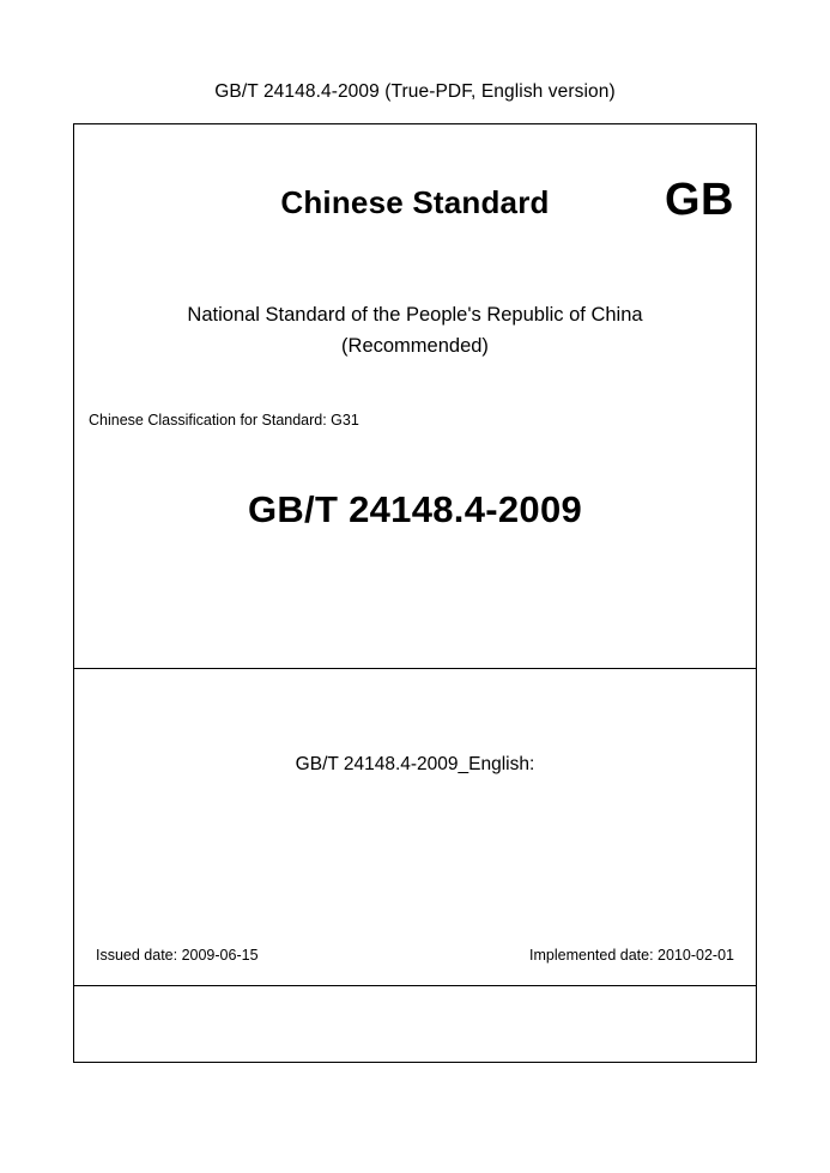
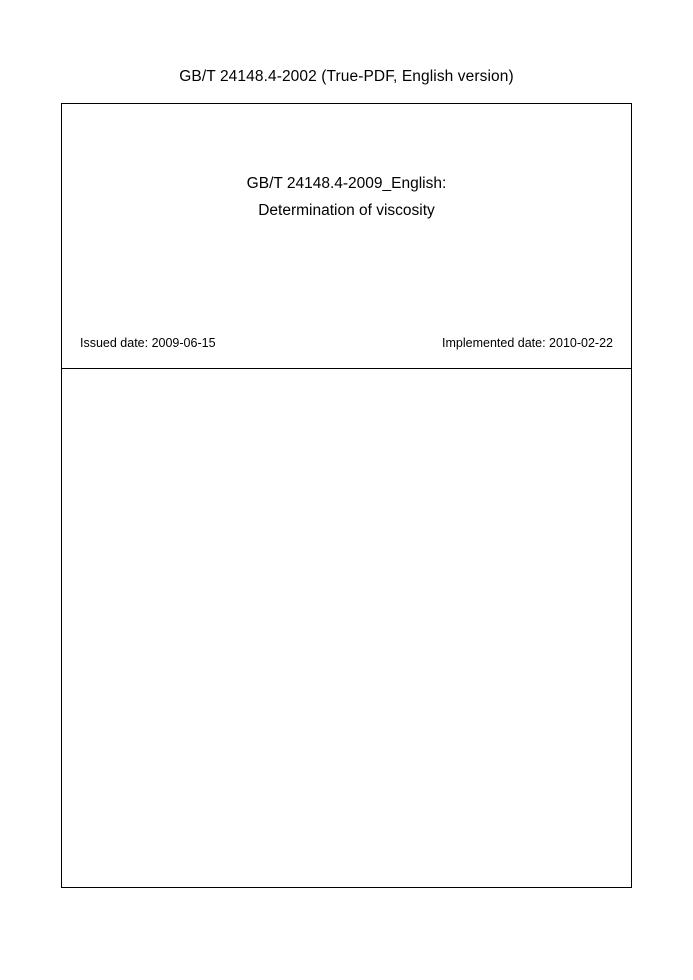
- GB/T 24148.4-2009 (True-PDF, English version)
+ GB/T 24148.4-2002 (True-PDF, English version)
- Chinese Standard
- GB
- National Standard of the People's Republic of China
- (Recommended)
- Chinese Classification for Standard: G31
- GB/T 24148.4-2009
  GB/T 24148.4-2009_English:
+ Determination of viscosity
  Issued date: 2009-06-15
- Implemented date: 2010-02-01
+ Implemented date: 2010-02-22
